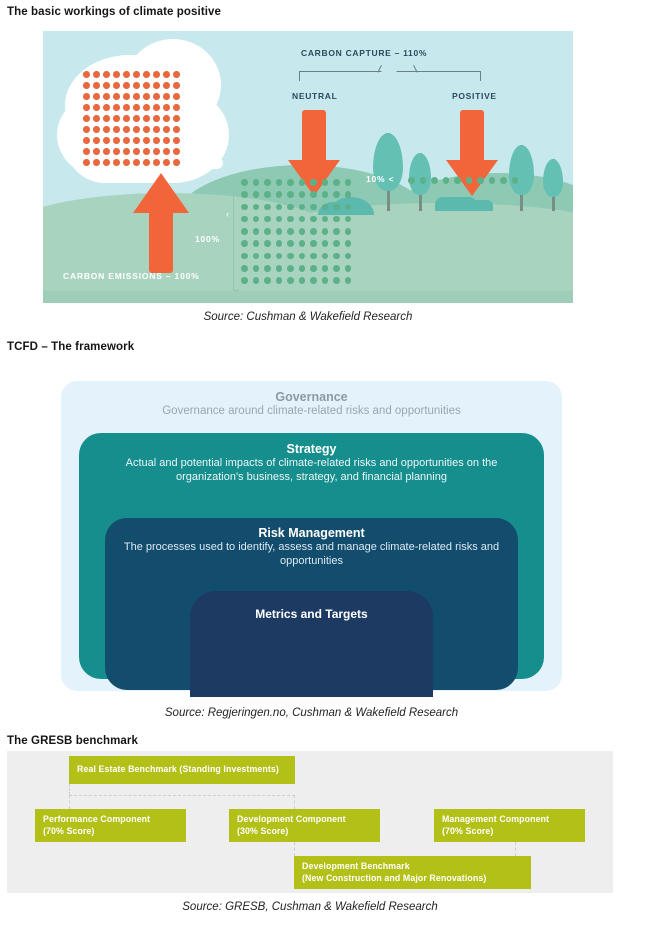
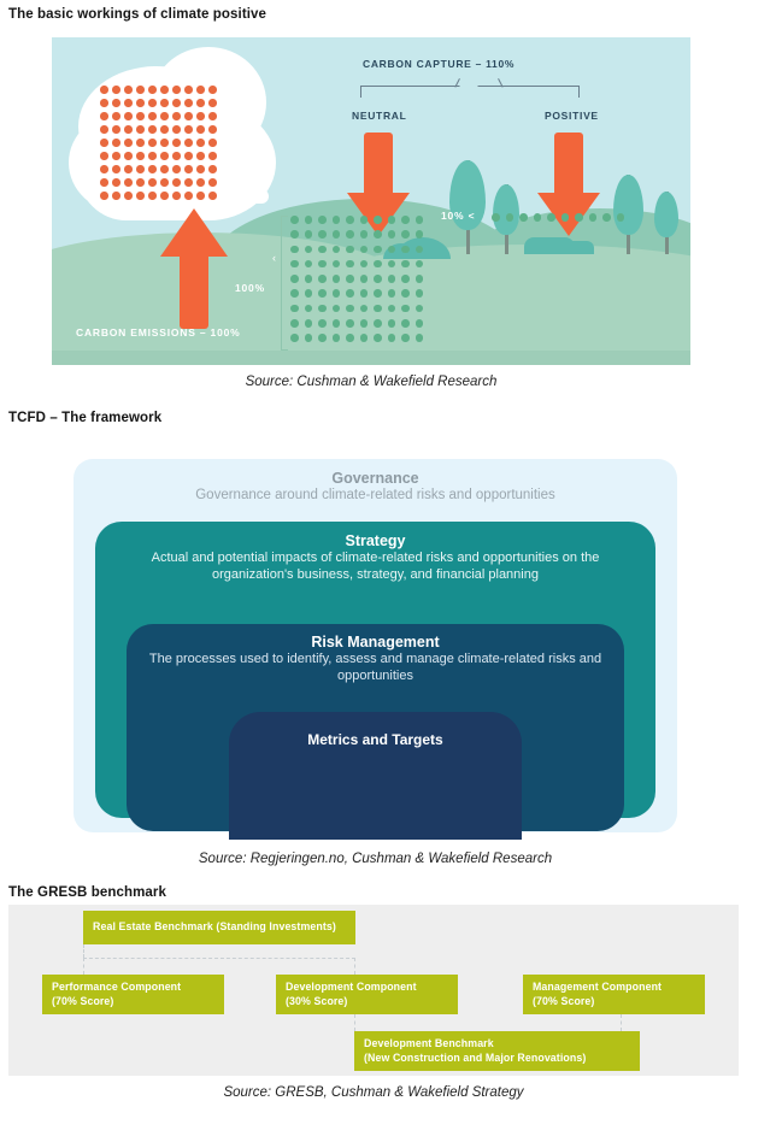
  The basic workings of climate positive
  CARBON EMISSIONS – 100%
  CARBON CAPTURE – 110%
  NEUTRAL
  POSITIVE
  100%
  ‹
  10% <
  Source: Cushman & Wakefield Research
  TCFD – The framework
  Governance
  Governance around climate-related risks and opportunities
  Strategy
  Actual and potential impacts of climate-related risks and opportunities on the organization's business, strategy, and financial planning
  Risk Management
  The processes used to identify, assess and manage climate-related risks and opportunities
  Metrics and Targets
  Source: Regjeringen.no, Cushman & Wakefield Research
  The GRESB benchmark
  Real Estate Benchmark (Standing Investments)
  Performance Component
  (70% Score)
  Development Component
  (30% Score)
  Management Component
  (70% Score)
  Development Benchmark
  (New Construction and Major Renovations)
- Source: GRESB, Cushman & Wakefield Research
+ Source: GRESB, Cushman & Wakefield Strategy
